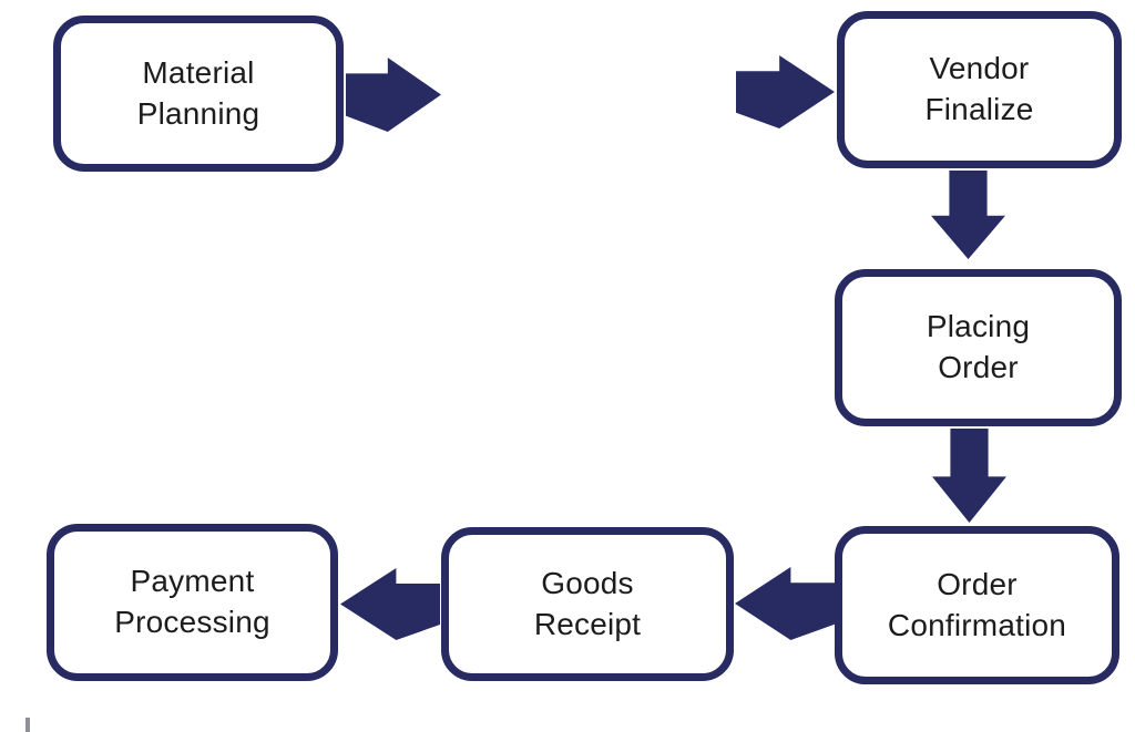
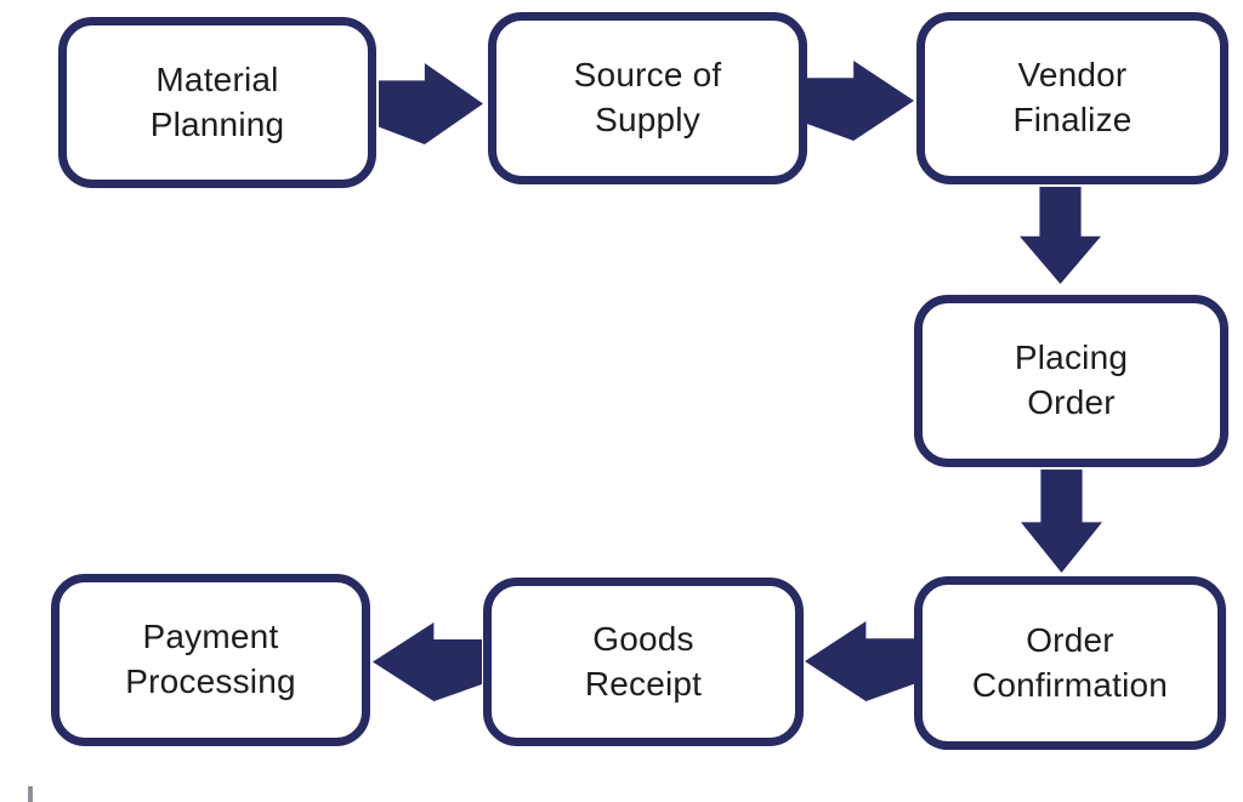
  Material
  Planning
+ Source of
+ Supply
  Vendor
  Finalize
  Placing
  Order
  Order
  Confirmation
  Goods
  Receipt
  Payment
  Processing
